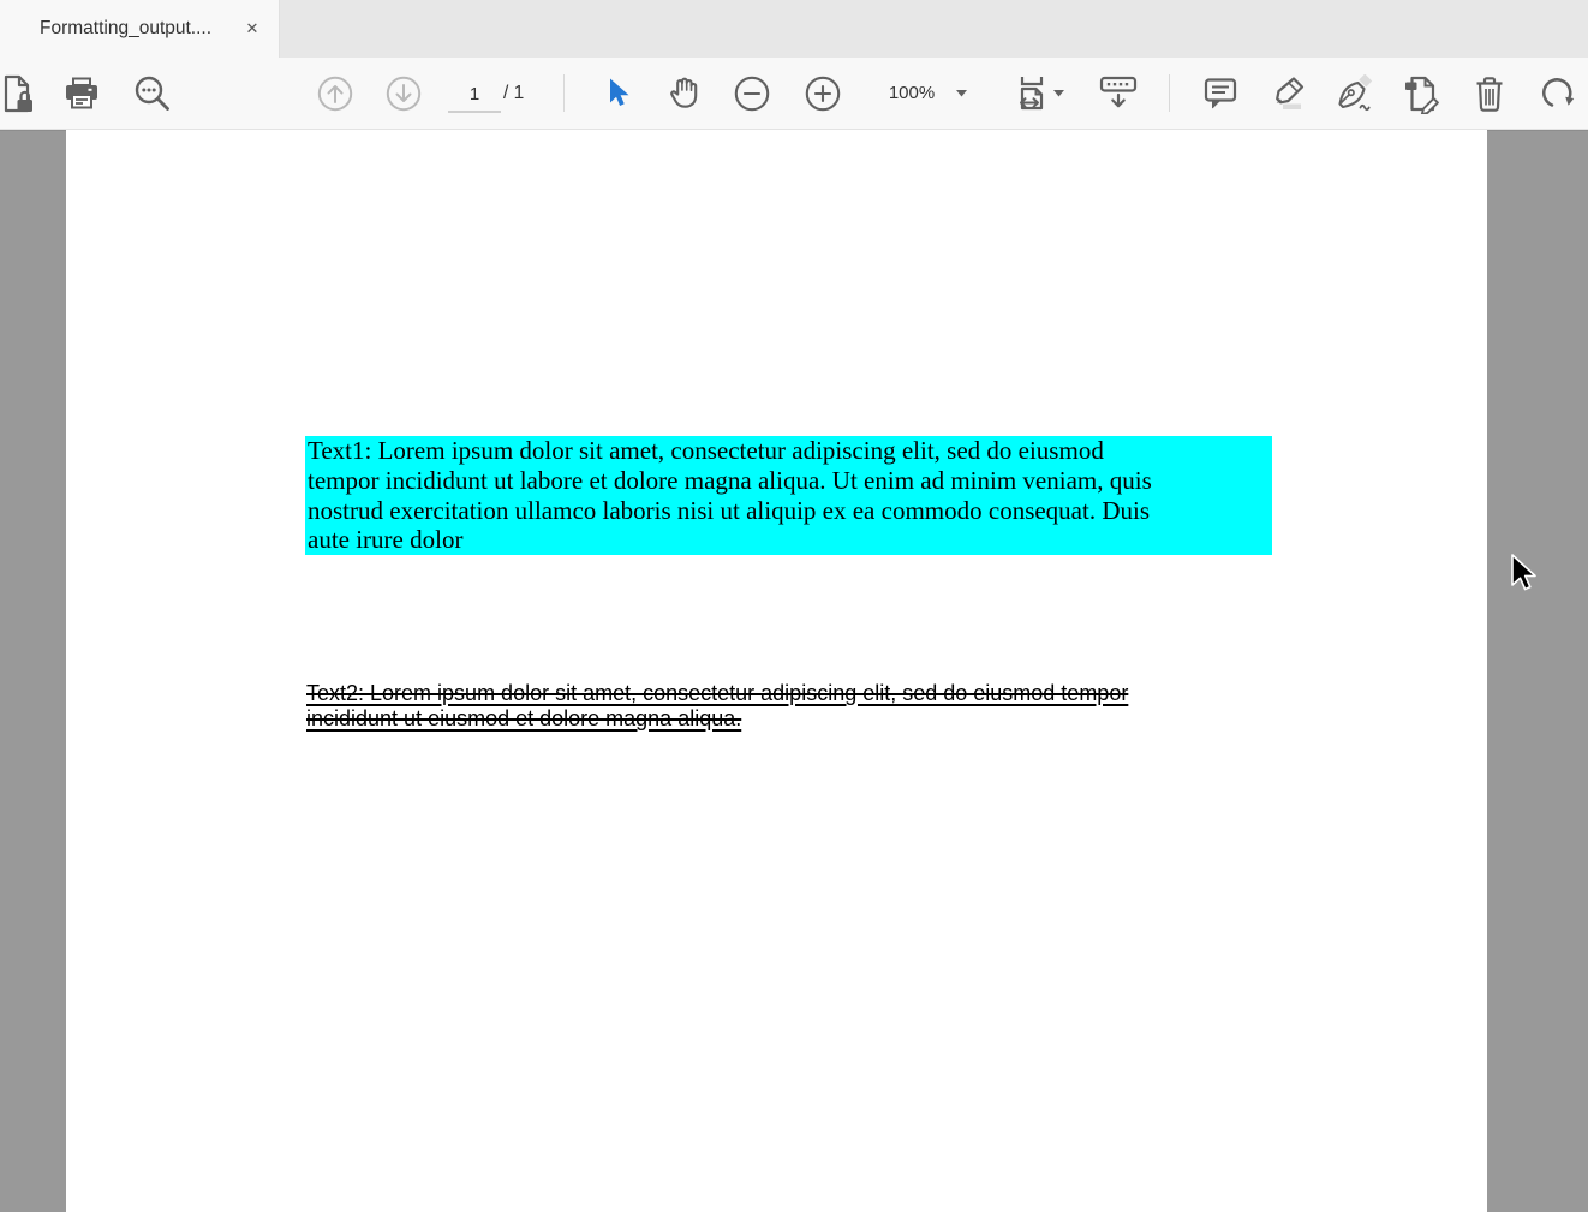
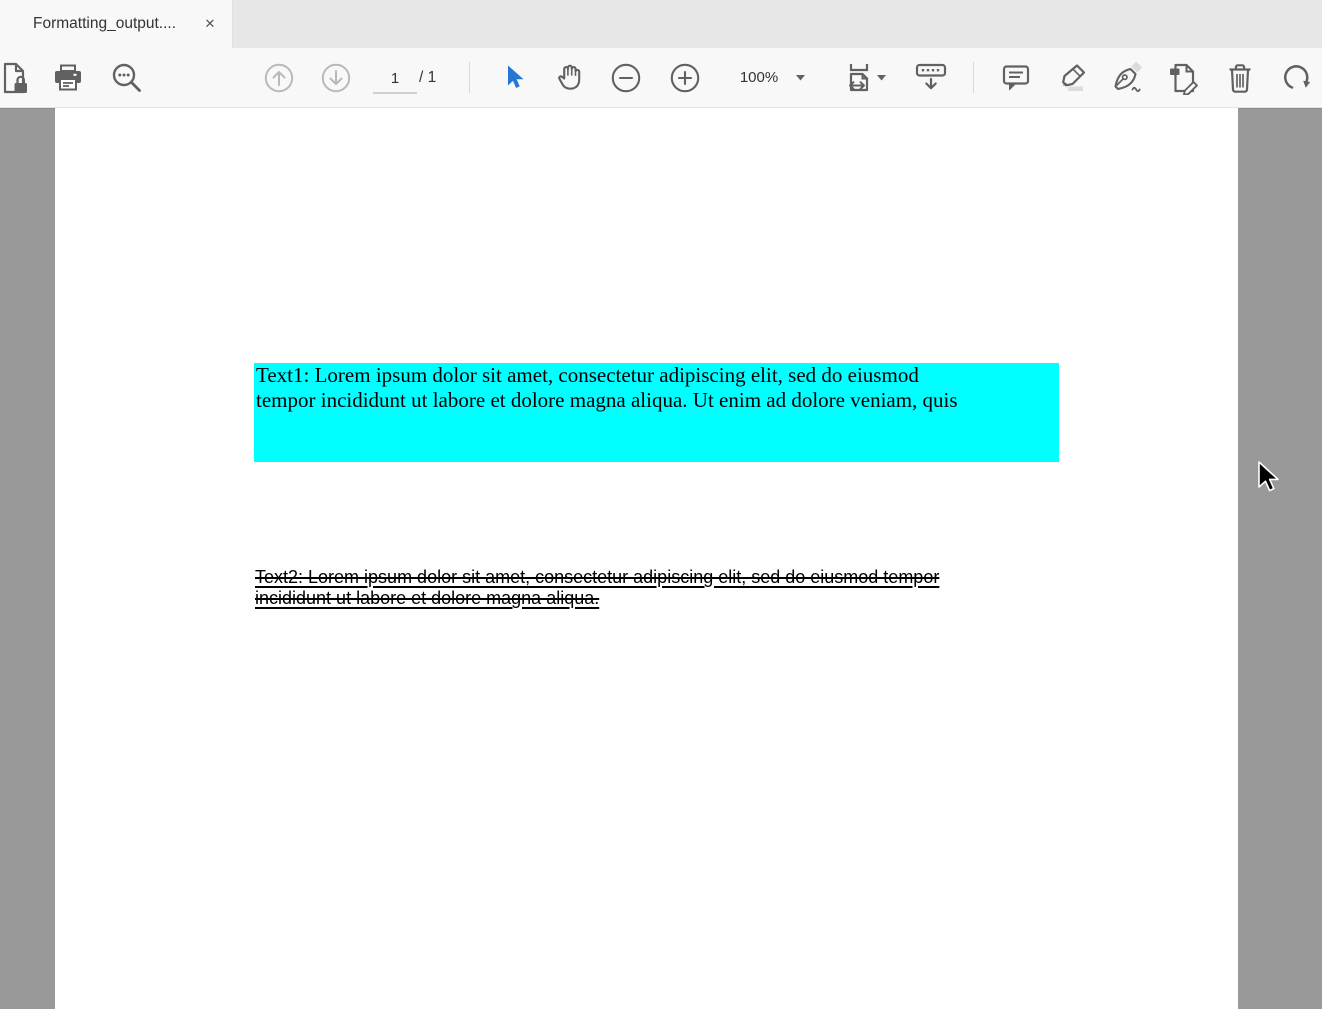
  Formatting_output....
  ✕
  1
  / 1
  100%
  Text1: Lorem ipsum dolor sit amet, consectetur adipiscing elit, sed do eiusmod
- tempor incididunt ut labore et dolore magna aliqua. Ut enim ad minim veniam, quis
+ tempor incididunt ut labore et dolore magna aliqua. Ut enim ad dolore veniam, quis
- nostrud exercitation ullamco laboris nisi ut aliquip ex ea commodo consequat. Duis
- aute irure dolor
  Text2: Lorem ipsum dolor sit amet, consectetur adipiscing elit, sed do eiusmod tempor
- incididunt ut eiusmod et dolore magna aliqua.
+ incididunt ut labore et dolore magna aliqua.
